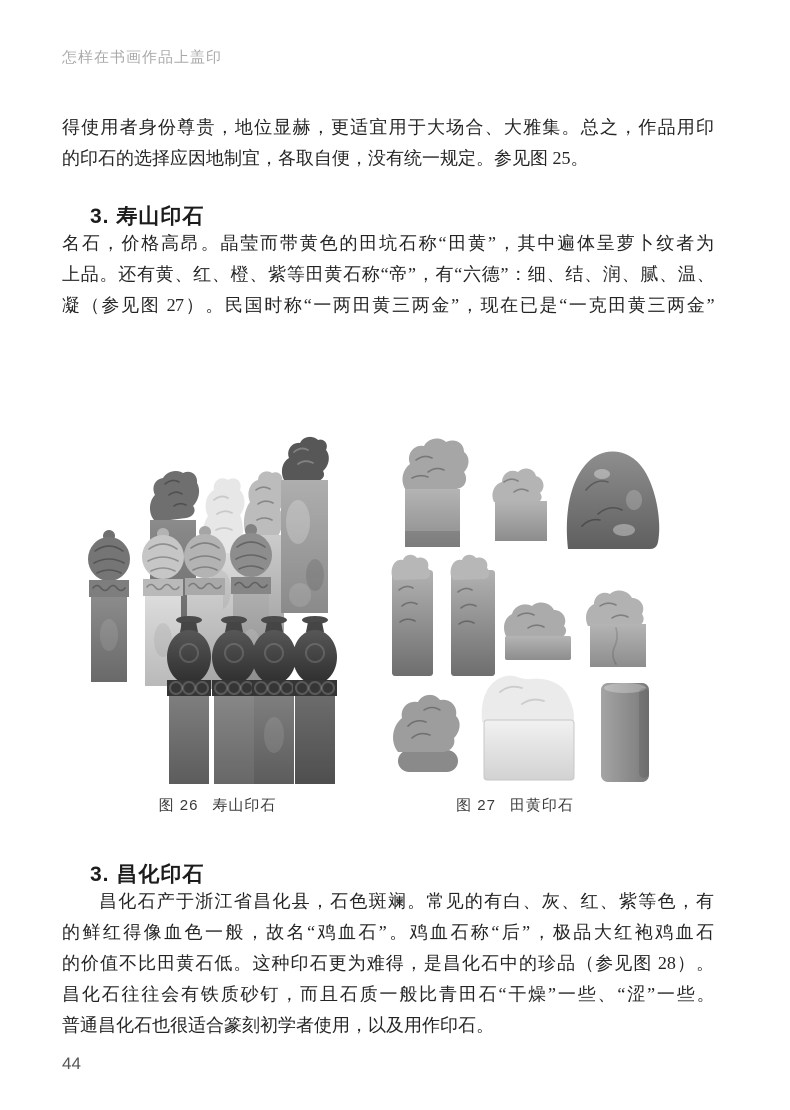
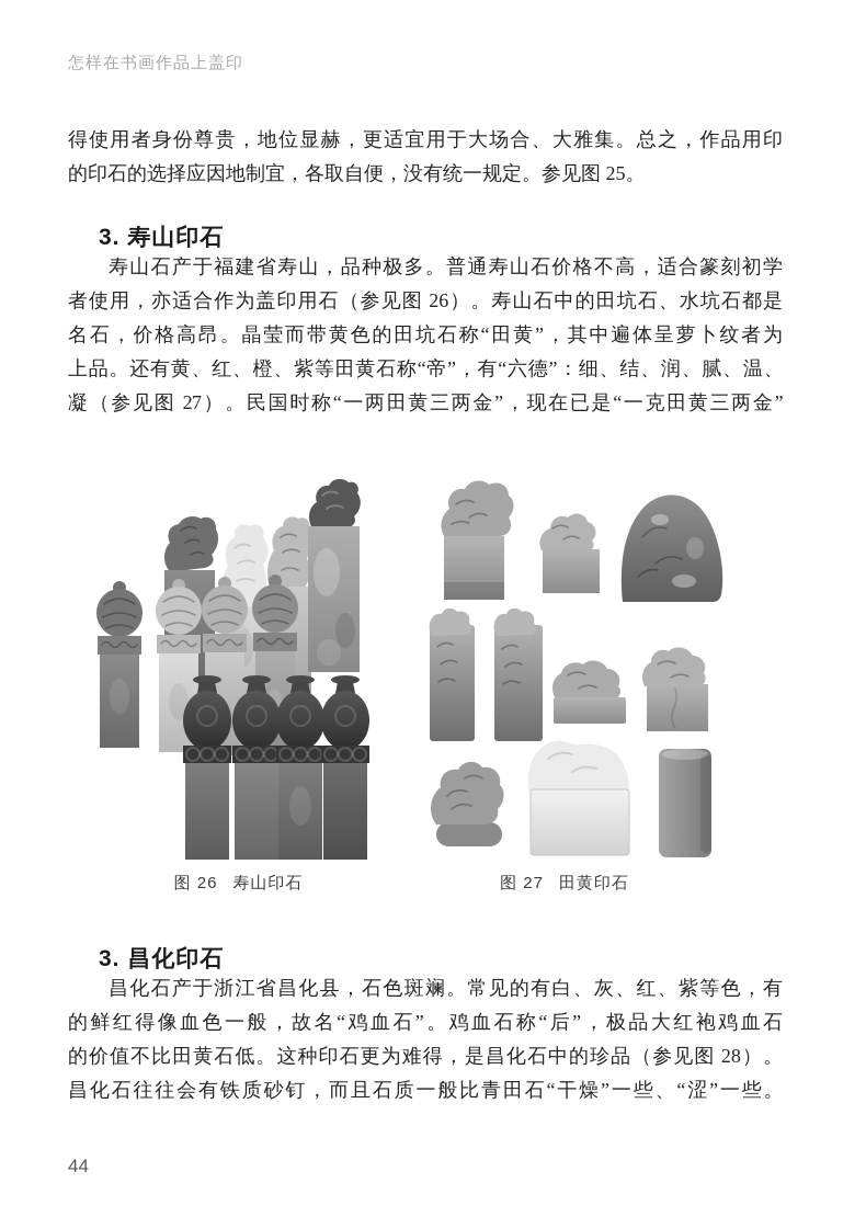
  怎样在书画作品上盖印
  得使用者身份尊贵，地位显赫，更适宜用于大场合、大雅集。总之，作品用印
  的印石的选择应因地制宜，各取自便，没有统一规定。参见图 25。
  3. 寿山印石
+ 寿山石产于福建省寿山，品种极多。普通寿山石价格不高，适合篆刻初学
+ 者使用，亦适合作为盖印用石（参见图 26）。寿山石中的田坑石、水坑石都是
  名石，价格高昂。晶莹而带黄色的田坑石称“田黄”，其中遍体呈萝卜纹者为
  上品。还有黄、红、橙、紫等田黄石称“帝”，有“六德”：细、结、润、腻、温、
  凝（参见图 27）。民国时称“一两田黄三两金”，现在已是“一克田黄三两金”
  图 26 寿山印石
  图 27 田黄印石
  3. 昌化印石
  昌化石产于浙江省昌化县，石色斑斓。常见的有白、灰、红、紫等色，有
  的鲜红得像血色一般，故名“鸡血石”。鸡血石称“后”，极品大红袍鸡血石
  的价值不比田黄石低。这种印石更为难得，是昌化石中的珍品（参见图 28）。
  昌化石往往会有铁质砂钉，而且石质一般比青田石“干燥”一些、“涩”一些。
- 普通昌化石也很适合篆刻初学者使用，以及用作印石。
  44
